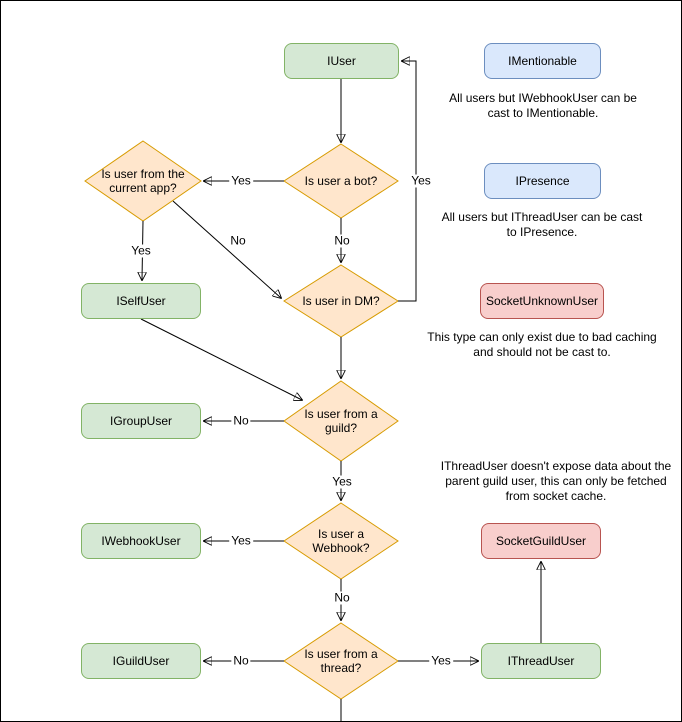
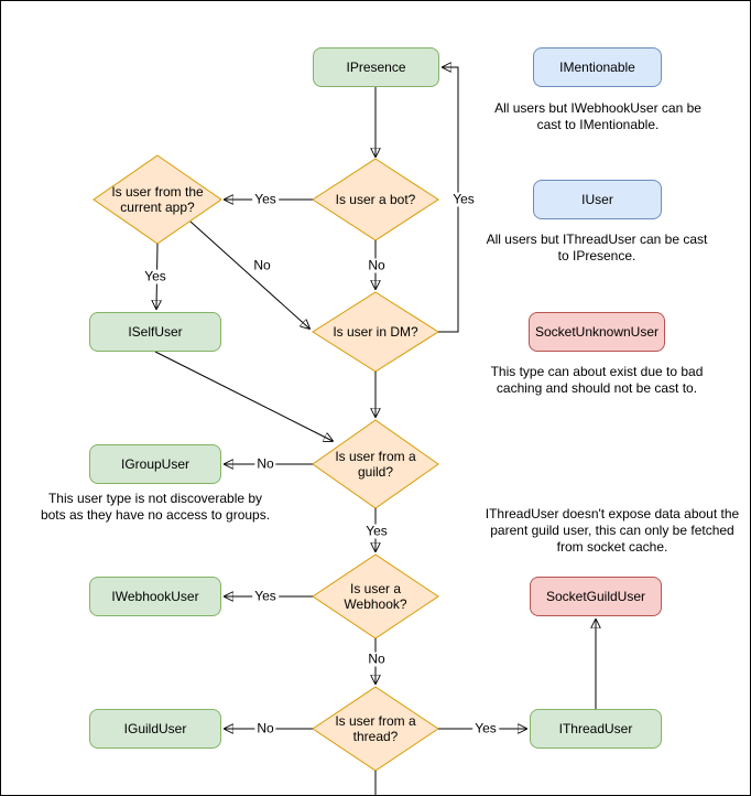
- IUser
+ IPresence
  IMentionable
- IPresence
+ IUser
  SocketUnknownUser
  ISelfUser
  IGroupUser
  IWebhookUser
  SocketGuildUser
  IGuildUser
  IThreadUser
  Is user a bot?
  Is user from the current app?
  Is user in DM?
  Is user from a guild?
  Is user a Webhook?
  Is user from a thread?
  Yes
  No
  Yes
  No
  Yes
  No
  Yes
  Yes
  No
  No
  Yes
  All users but IWebhookUser can be cast to IMentionable.
  All users but IThreadUser can be cast to IPresence.
- This type can only exist due to bad caching and should not be cast to.
+ This type can about exist due to bad caching and should not be cast to.
+ This user type is not discoverable by bots as they have no access to groups.
  IThreadUser doesn't expose data about the parent guild user, this can only be fetched from socket cache.
